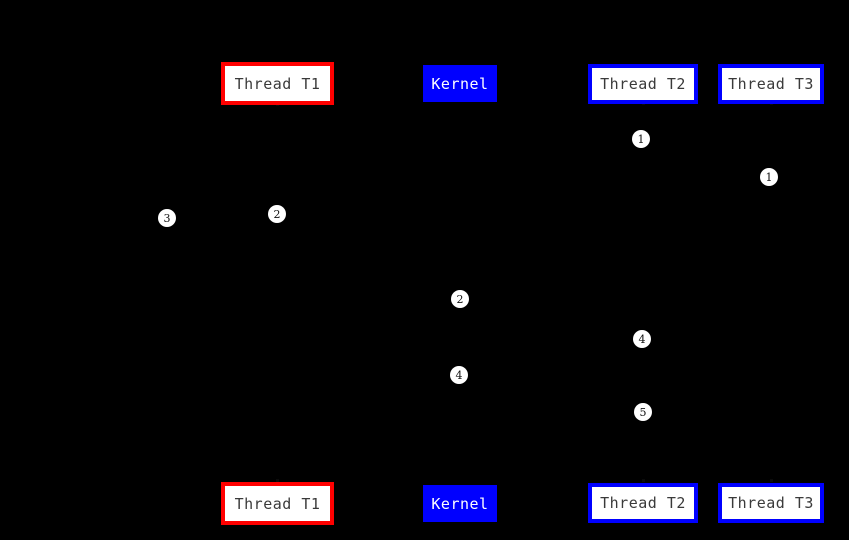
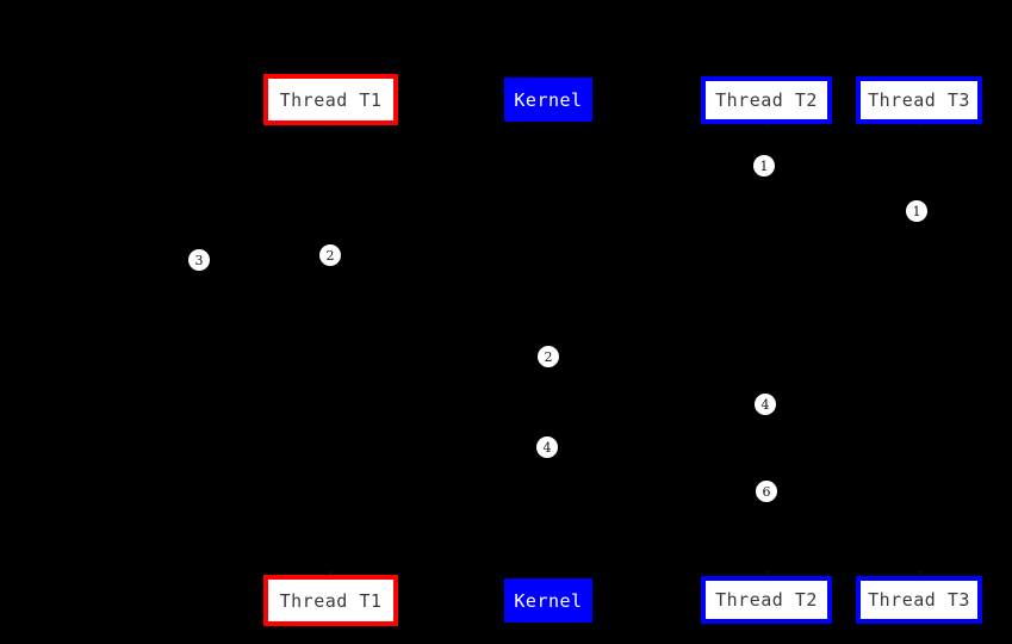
  Thread T1
  Kernel
  Thread T2
  Thread T3
  Thread T1
  Kernel
  Thread T2
  Thread T3
  1
  1
  3
  2
  2
  4
  4
- 5
+ 6
